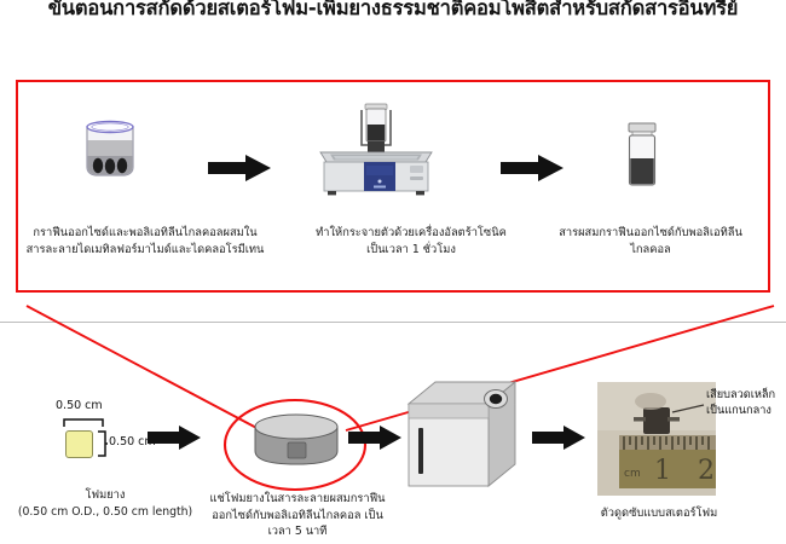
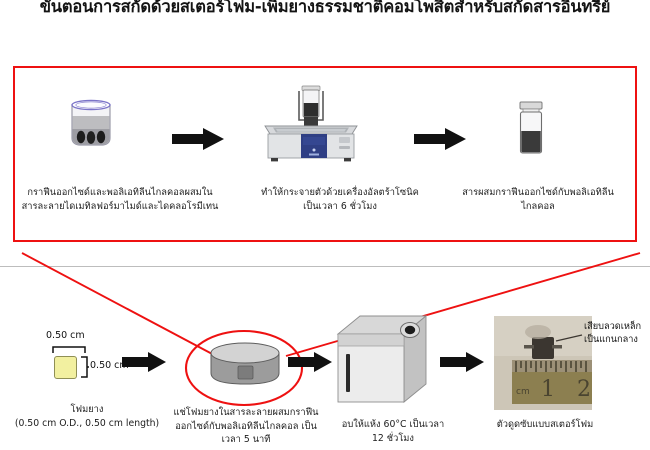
  ขั้นตอนการสกัดด้วยสเตอร์โฟม-เพิ่มยางธรรมชาติคอมโพสิตสำหรับสกัดสารอินทรีย์
  กราฟีนออกไซด์และพอลิเอทิลีนไกลคอลผสมใน
  สารละลายไดเมทิลฟอร์มาไมด์และไดคลอโรมีเทน
  ทำให้กระจายตัวด้วยเครื่องอัลตร้าโซนิค
- เป็นเวลา 1 ชั่วโมง
+ เป็นเวลา 6 ชั่วโมง
  สารผสมกราฟีนออกไซด์กับพอลิเอทิลีน
  ไกลคอล
  0.50 cm
  0.50 c
  โฟมยาง
  (0.50 cm O.D., 0.50 cm length)
  แช่โฟมยางในสารละลายผสมกราฟีน
  ออกไซด์กับพอลิเอทิลีนไกลคอล เป็น
  เวลา 5 นาที
+ อบให้แห้ง 60°C เป็นเวลา
+ 12 ชั่วโมง
  cm
  1
  2
  เสียบลวดเหล็ก
  เป็นแกนกลาง
  ตัวดูดซับแบบสเตอร์โฟม
